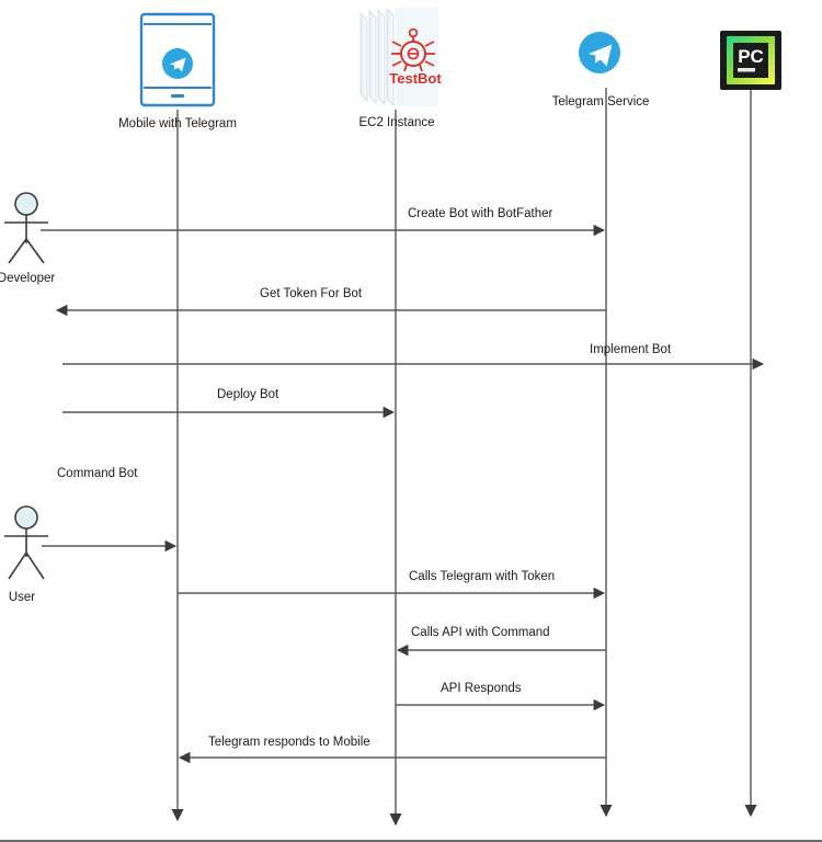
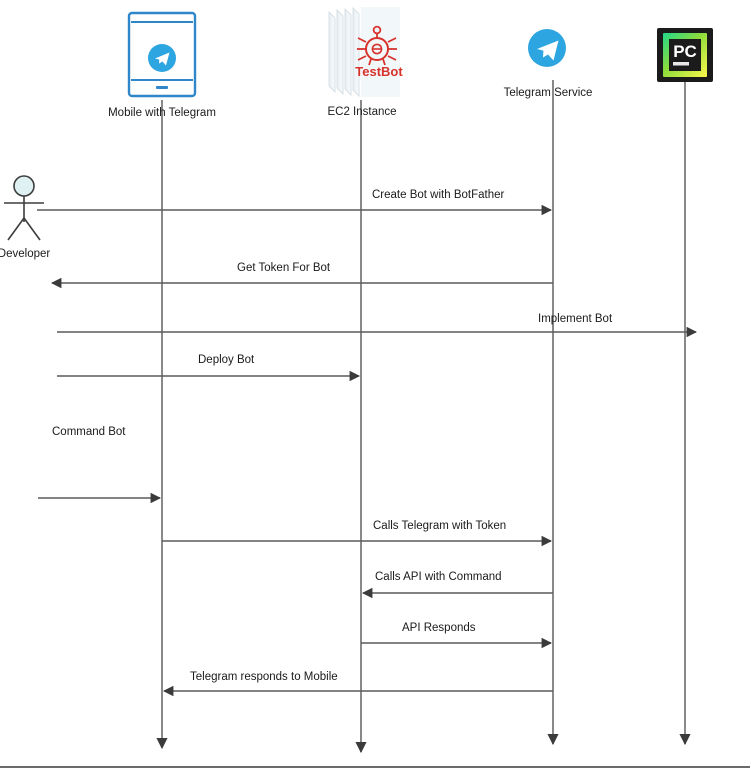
  Mobile with Telegram
  TestBot
  EC2 Instance
  Telegram Service
  PC
  Developer
- User
  Create Bot with BotFather
  Get Token For Bot
  Implement Bot
  Deploy Bot
  Command Bot
  Calls Telegram with Token
  Calls API with Command
  API Responds
  Telegram responds to Mobile
